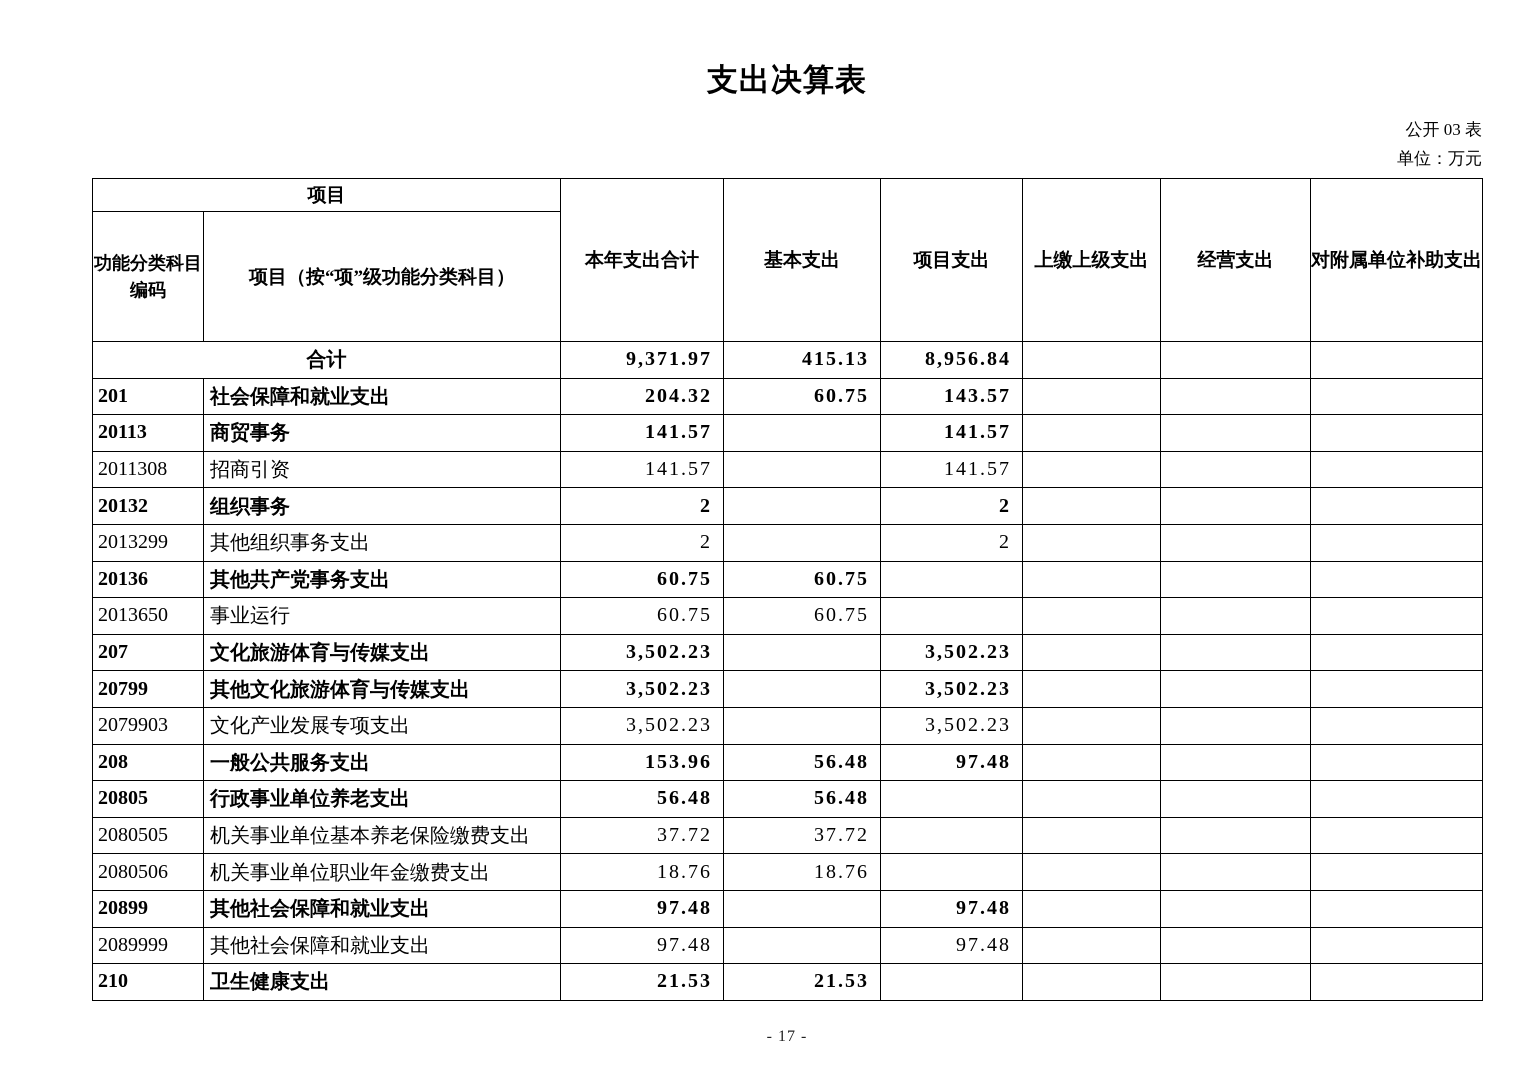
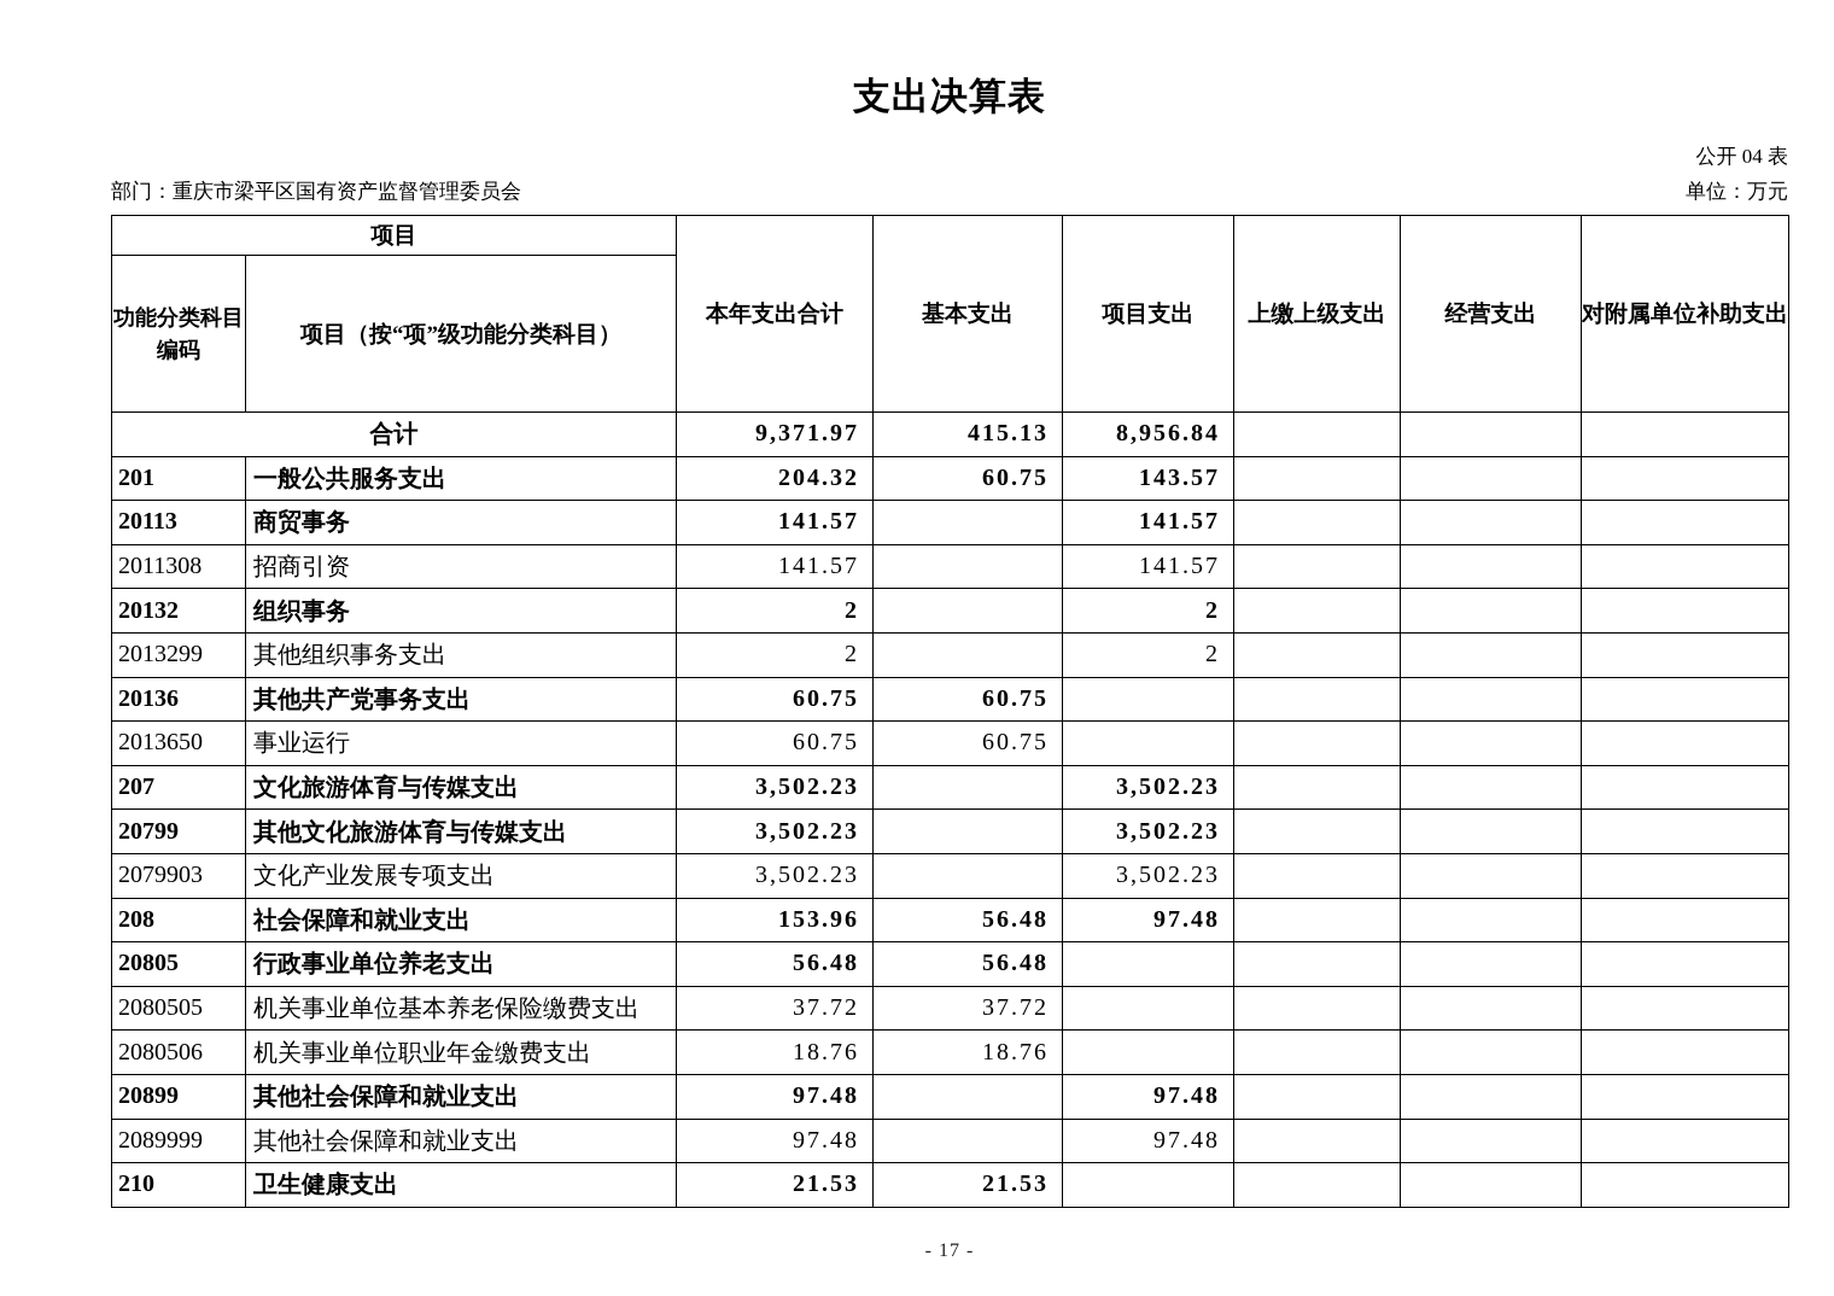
  支出决算表
- 公开 03 表
+ 公开 04 表
+ 部门：重庆市梁平区国有资产监督管理委员会
  单位：万元
  项目	本年支出合计	基本支出	项目支出	上缴上级支出	经营支出	对附属单位补助支出
  功能分类科目 编码	项目（按“项”级功能分类科目）
  合计	9,371.97	415.13	8,956.84
- 201	社会保障和就业支出	204.32	60.75	143.57
+ 201	一般公共服务支出	204.32	60.75	143.57
  20113	商贸事务	141.57		141.57
  2011308	招商引资	141.57		141.57
  20132	组织事务	2		2
  2013299	其他组织事务支出	2		2
  20136	其他共产党事务支出	60.75	60.75
  2013650	事业运行	60.75	60.75
  207	文化旅游体育与传媒支出	3,502.23		3,502.23
  20799	其他文化旅游体育与传媒支出	3,502.23		3,502.23
  2079903	文化产业发展专项支出	3,502.23		3,502.23
- 208	一般公共服务支出	153.96	56.48	97.48
+ 208	社会保障和就业支出	153.96	56.48	97.48
  20805	行政事业单位养老支出	56.48	56.48
  2080505	机关事业单位基本养老保险缴费支出	37.72	37.72
  2080506	机关事业单位职业年金缴费支出	18.76	18.76
  20899	其他社会保障和就业支出	97.48		97.48
  2089999	其他社会保障和就业支出	97.48		97.48
  210	卫生健康支出	21.53	21.53
  - 17 -
